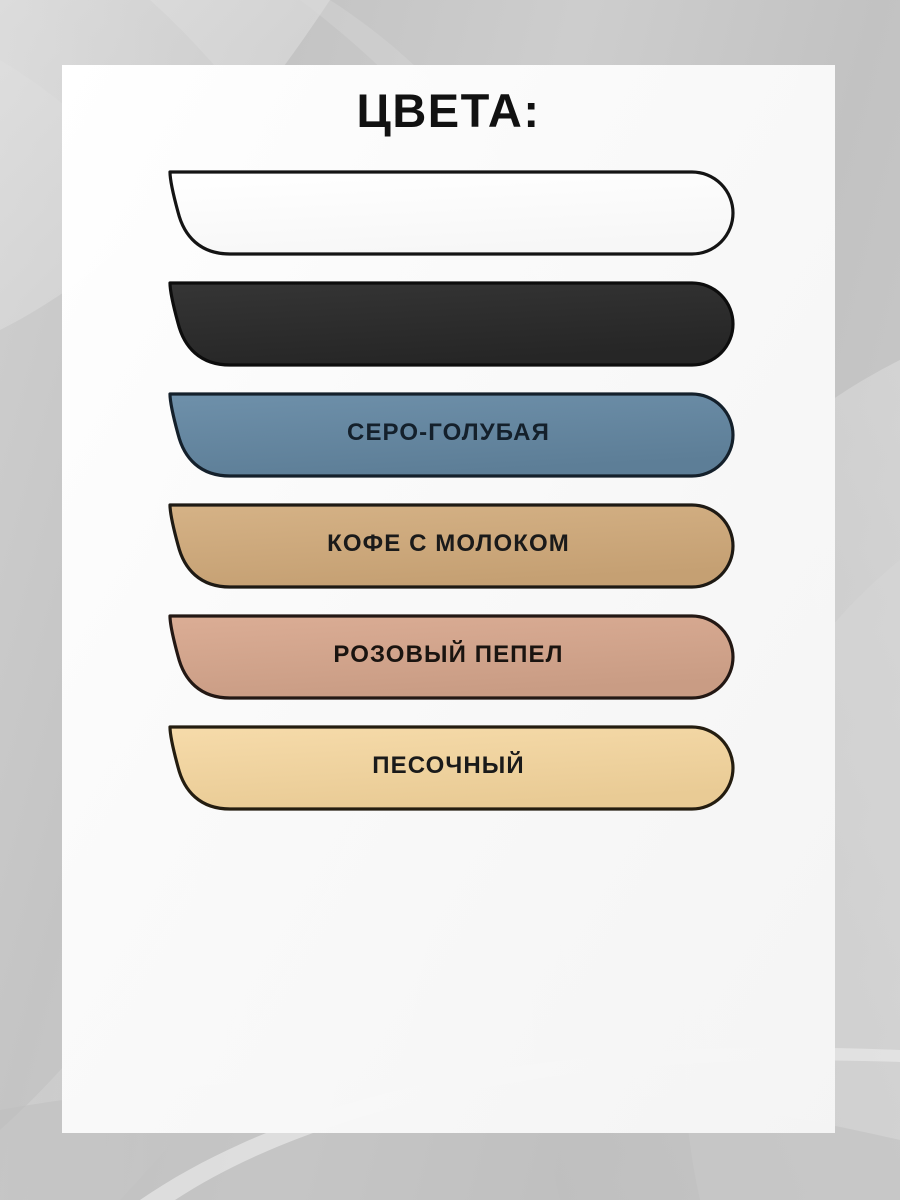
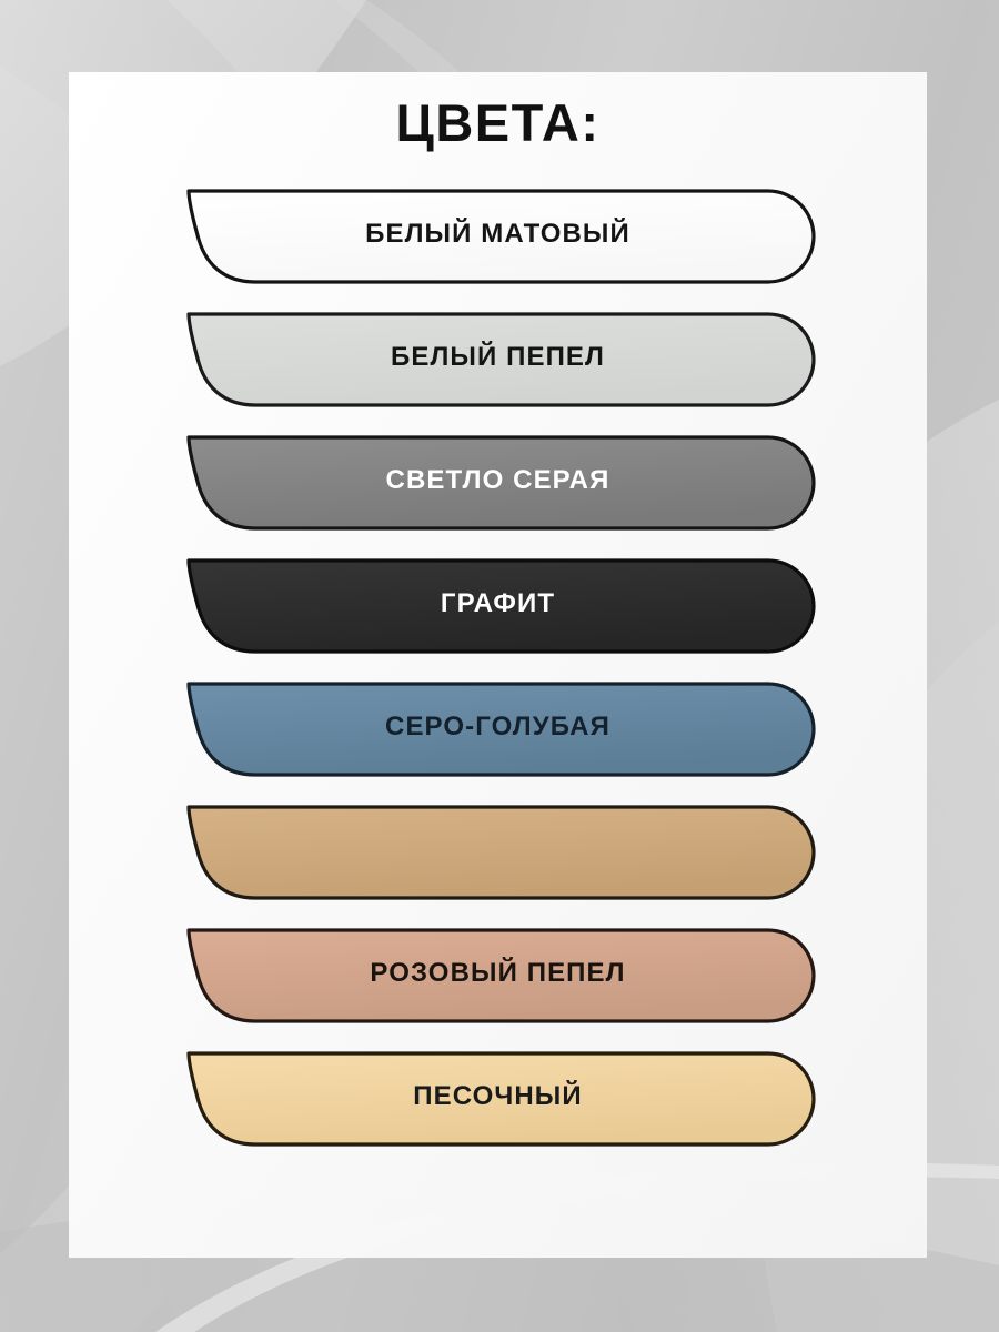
  ЦВЕТА:
+ БЕЛЫЙ МАТОВЫЙ
+ БЕЛЫЙ ПЕПЕЛ
+ СВЕТЛО СЕРАЯ
+ ГРАФИТ
  СЕРО-ГОЛУБАЯ
- КОФЕ С МОЛОКОМ
  РОЗОВЫЙ ПЕПЕЛ
  ПЕСОЧНЫЙ
